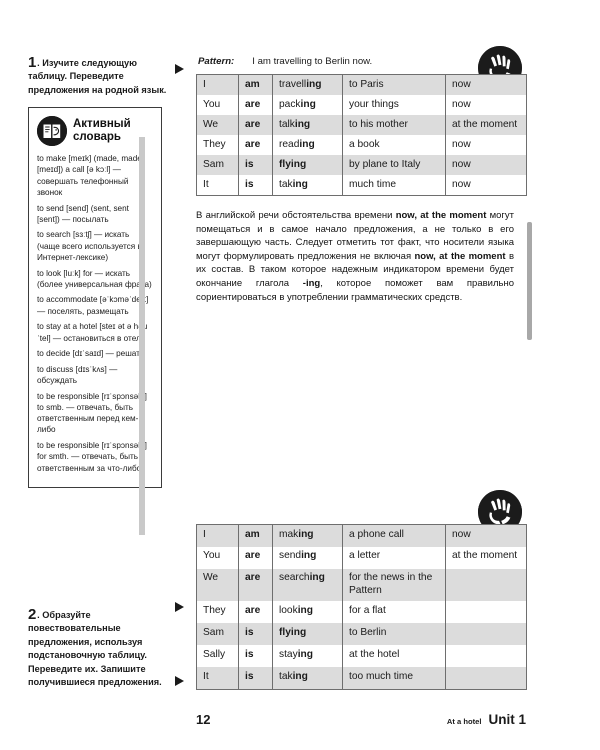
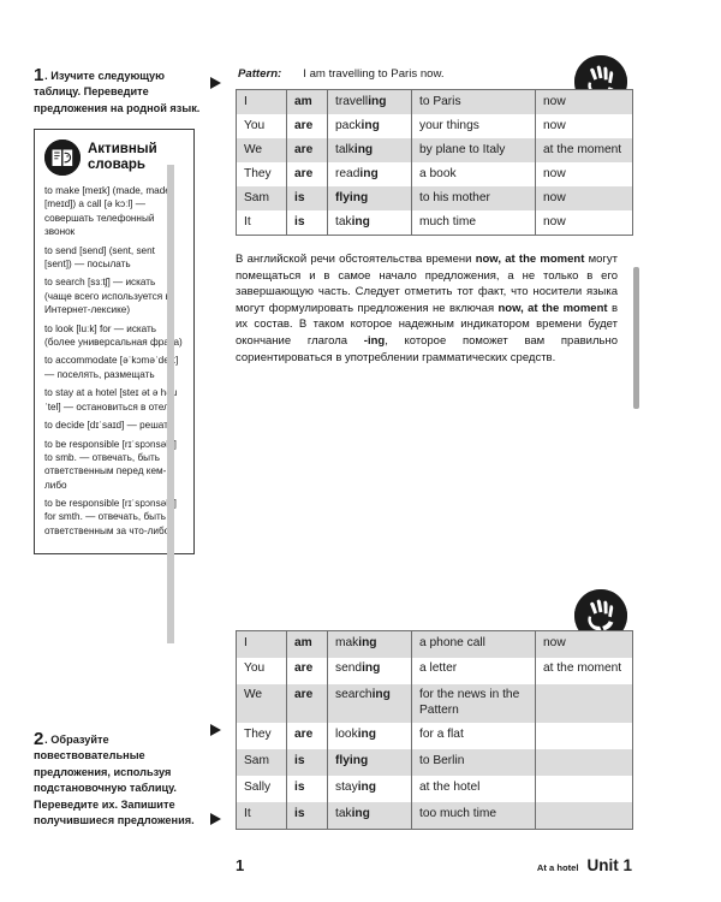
  1. Изучите следующую таблицу. Переведите предложения на родной язык.
  Активный
  словарь
  to make [meɪk] (made, mad [meɪd]) a call [ə kɔːl] — совершать телефонный звонок
  to send [send] (sent, sent [sent]) — посылать
  to search [sɜːtʃ] — искать (чаще всего используется Интернет-лексике)
  to look [luːk] for — искать (более универсальная фра)
  to accommodate [əˈkɔməˈd] — поселять, размещать
  to stay at a hotel [steɪ ət ə huˈtel] — остановиться в оте
  to decide [dɪˈsaɪd] — реша
- to discuss [dɪsˈkʌs] — обсуждать
  to be responsible [rɪˈspɔnsə] to smb. — отвечать, быть ответственным перед кем-либо
  to be responsible [rɪˈspɔnsə] for smth. — отвечать, быть ответственным за что-либ
  2. Образуйте повествовательные предложения, используя подстановочную таблицу. Переведите их. Запишите получившиеся предложения.
  Pattern:
- I am travelling to Berlin now.
+ I am travelling to Paris now.
  I	am	travelling	to Paris	now
  You	are	packing	your things	now
- We	are	talking	to his mother	at the moment
+ We	are	talking	by plane to Italy	at the moment
  They	are	reading	a book	now
- Sam	is	flying	by plane to Italy	now
+ Sam	is	flying	to his mother	now
  It	is	taking	much time	now
  В английской речи обстоятельства времени now, at the moment могут помещаться и в самое начало предложения, а не только в его завершающую часть. Следует отметить тот факт, что носители языка могут формулировать предложения не включая now, at the moment в их состав. В таком которое надежным индикатором времени будет окончание глагола -ing, которое поможет вам правильно сориентироваться в употреблении грамматических средств.
  I	am	making	a phone call	now
  You	are	sending	a letter	at the moment
  We	are	searching	for the news in the Pattern
  They	are	looking	for a flat
  Sam	is	flying	to Berlin
  Sally	is	staying	at the hotel
  It	is	taking	too much time
- 12
+ 1
  At a hotel
  Unit 1
